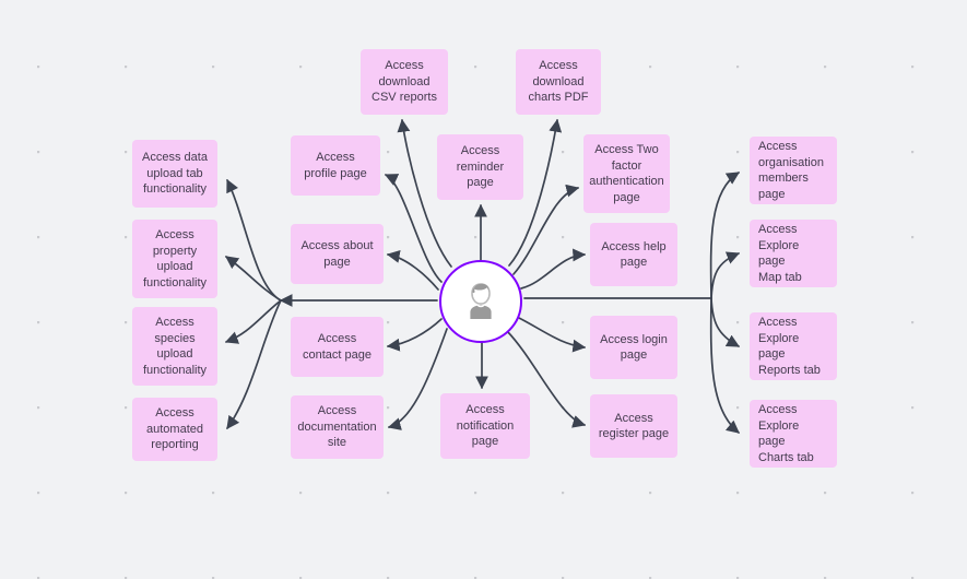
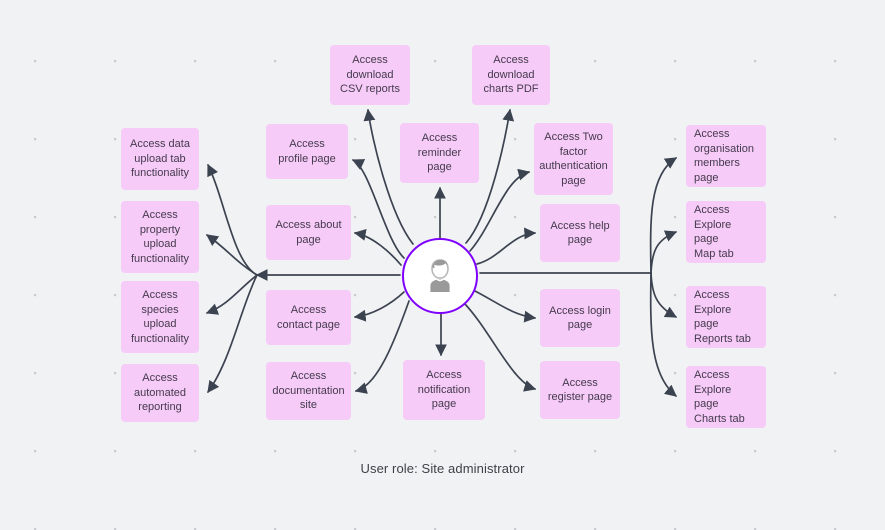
  Access data
  upload tab
  functionality
  Access
  property
  upload
  functionality
  Access
  species
  upload
  functionality
  Access
  automated
  reporting
  Access
  profile page
  Access about
  page
  Access
  contact page
  Access
  documentation
  site
  Access
  download
  CSV reports
  Access
  download
  charts PDF
  Access
  reminder
  page
  Access
  notification
  page
  Access Two
  factor
  authentication
  page
  Access help
  page
  Access login
  page
  Access
  register page
  Access
  organisation
  members page
  Access Explore
  page
  Map tab
  Access Explore
  page
  Reports tab
  Access Explore
  page
  Charts tab
+ User role: Site administrator
